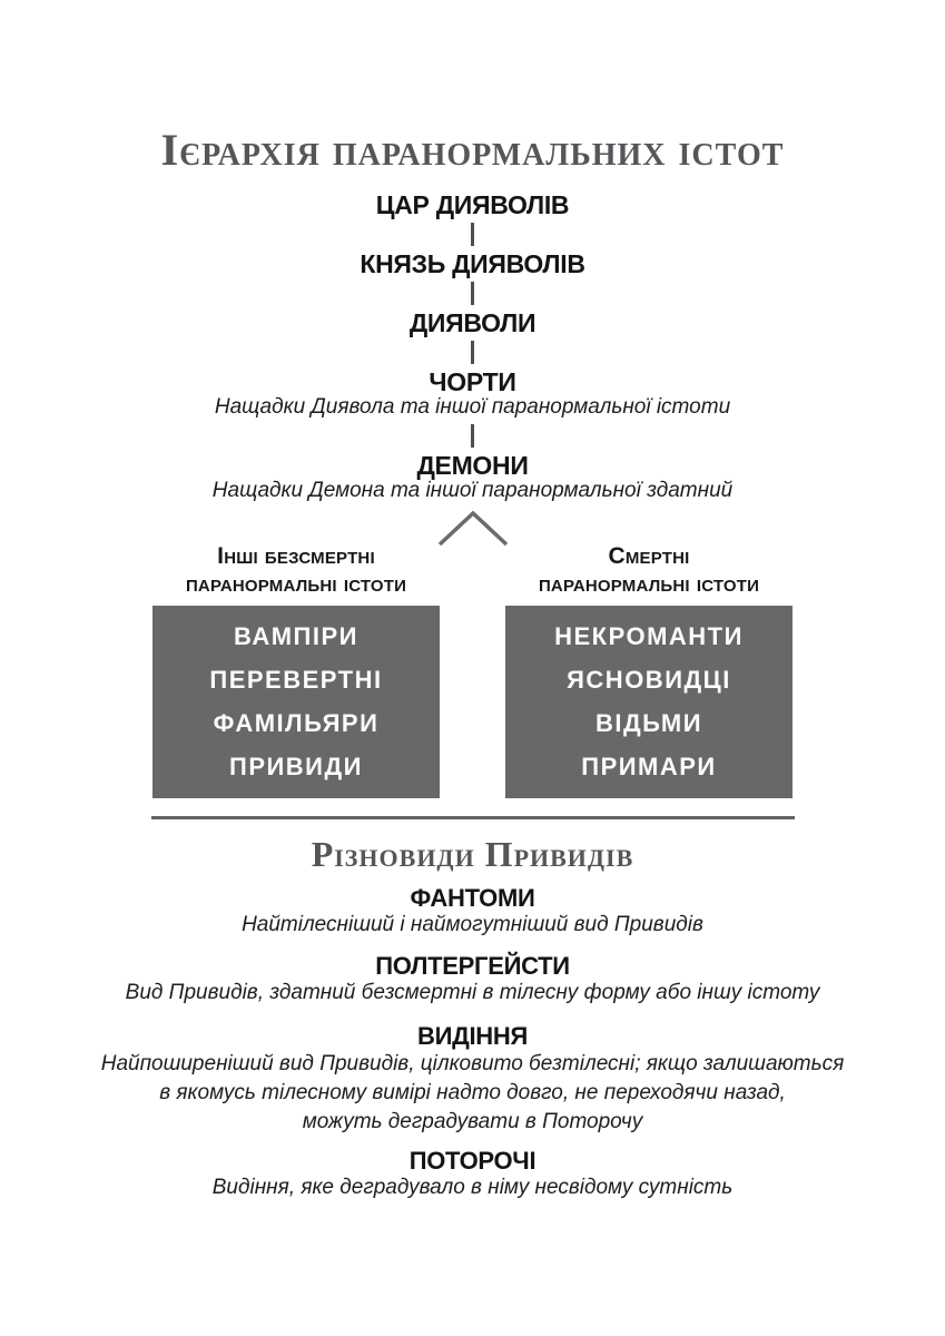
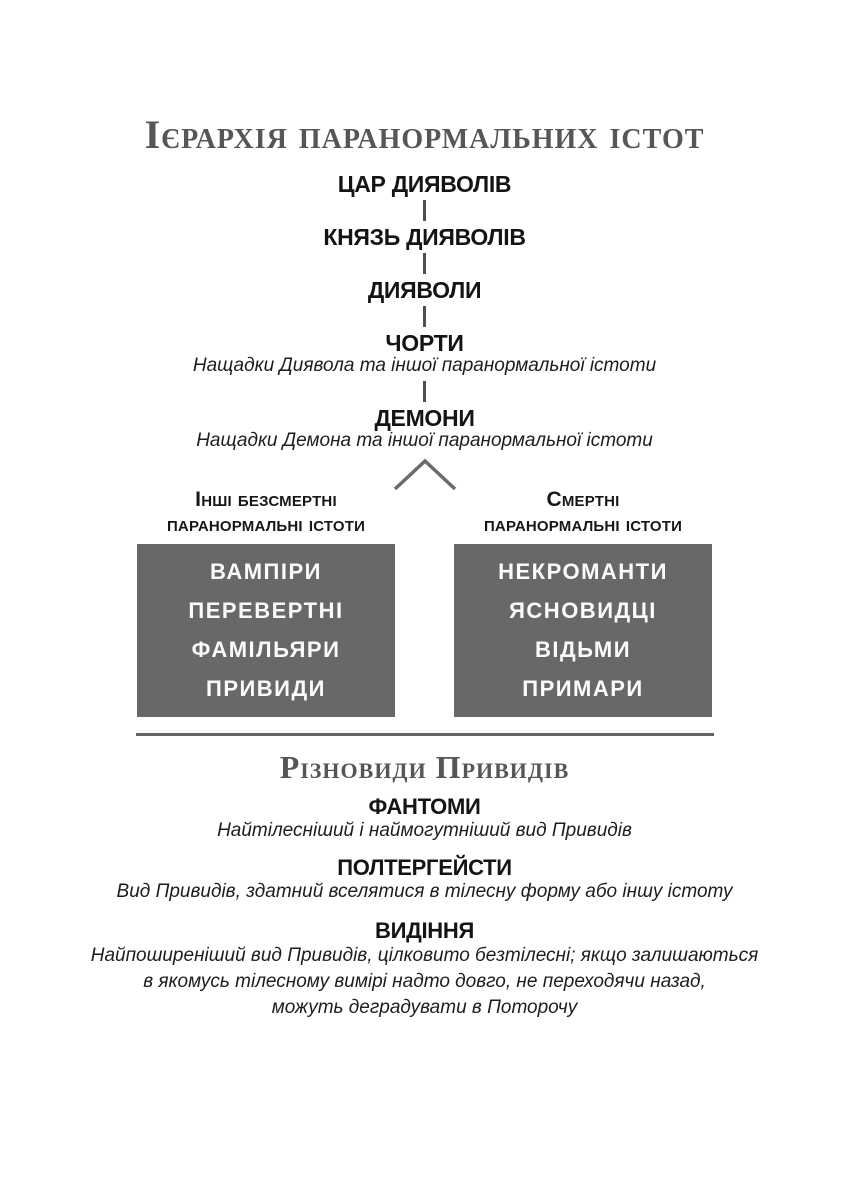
  Ієрархія паранормальних істот
  ЦАР ДИЯВОЛІВ
  КНЯЗЬ ДИЯВОЛІВ
  ДИЯВОЛИ
  ЧОРТИ
  Нащадки Диявола та іншої паранормальної істоти
  ДЕМОНИ
- Нащадки Демона та іншої паранормальної здатний
+ Нащадки Демона та іншої паранормальної істоти
  Інші безсмертні
  паранормальні істоти
  ВАМПІРИ
  ПЕРЕВЕРТНІ
  ФАМІЛЬЯРИ
  ПРИВИДИ
  Смертні
  паранормальні істоти
  НЕКРОМАНТИ
  ЯСНОВИДЦІ
  ВІДЬМИ
  ПРИМАРИ
  Різновиди Привидів
  ФАНТОМИ
  Найтілесніший і наймогутніший вид Привидів
  ПОЛТЕРГЕЙСТИ
- Вид Привидів, здатний безсмертні в тілесну форму або іншу істоту
+ Вид Привидів, здатний вселятися в тілесну форму або іншу істоту
  ВИДІННЯ
  Найпоширеніший вид Привидів, цілковито безтілесні; якщо залишаються
  в якомусь тілесному вимірі надто довго, не переходячи назад,
  можуть деградувати в Поторочу
- ПОТОРОЧІ
- Видіння, яке деградувало в німу несвідому сутність
